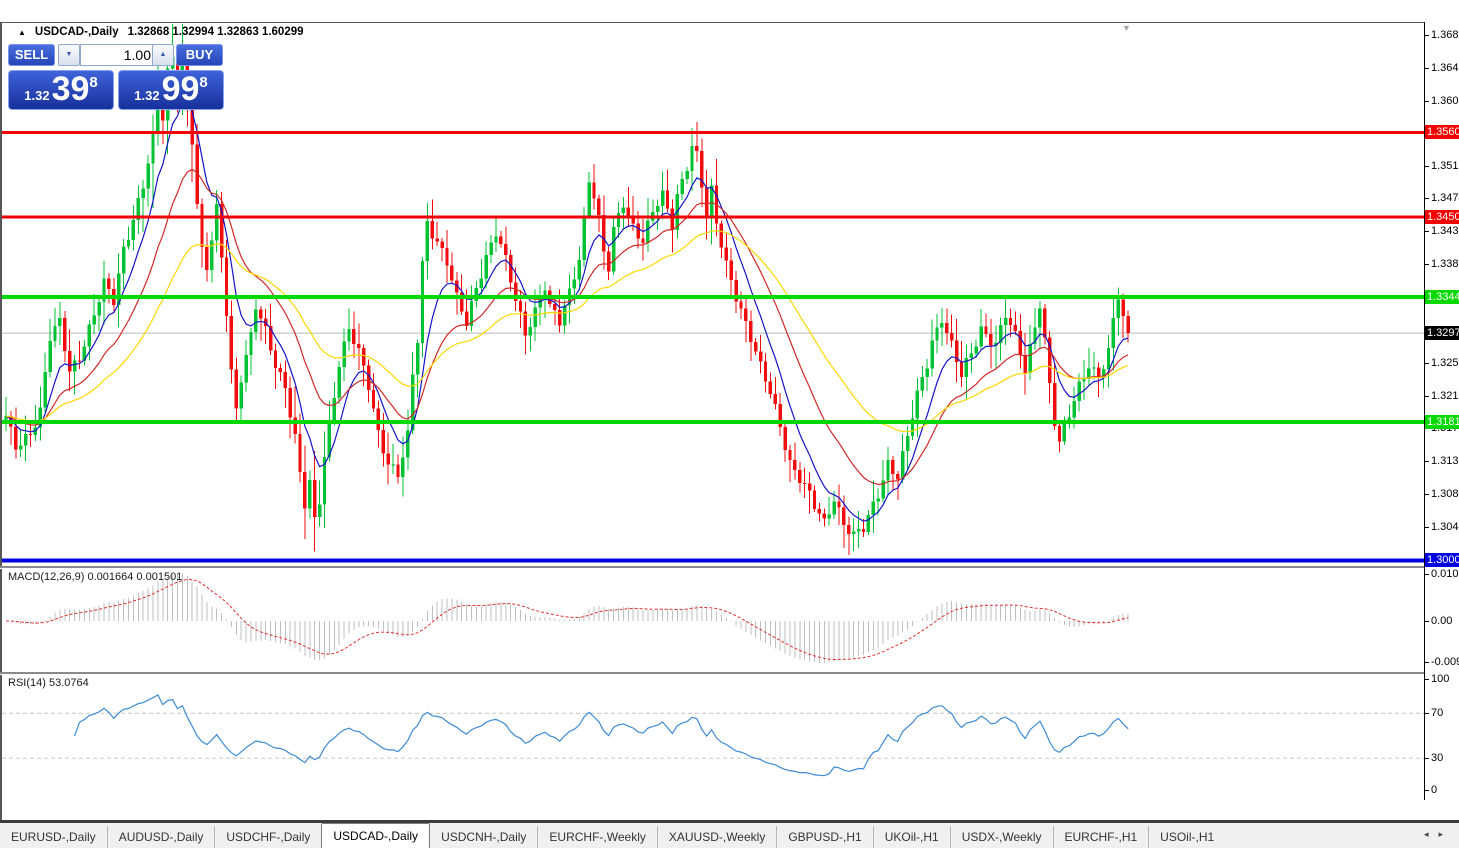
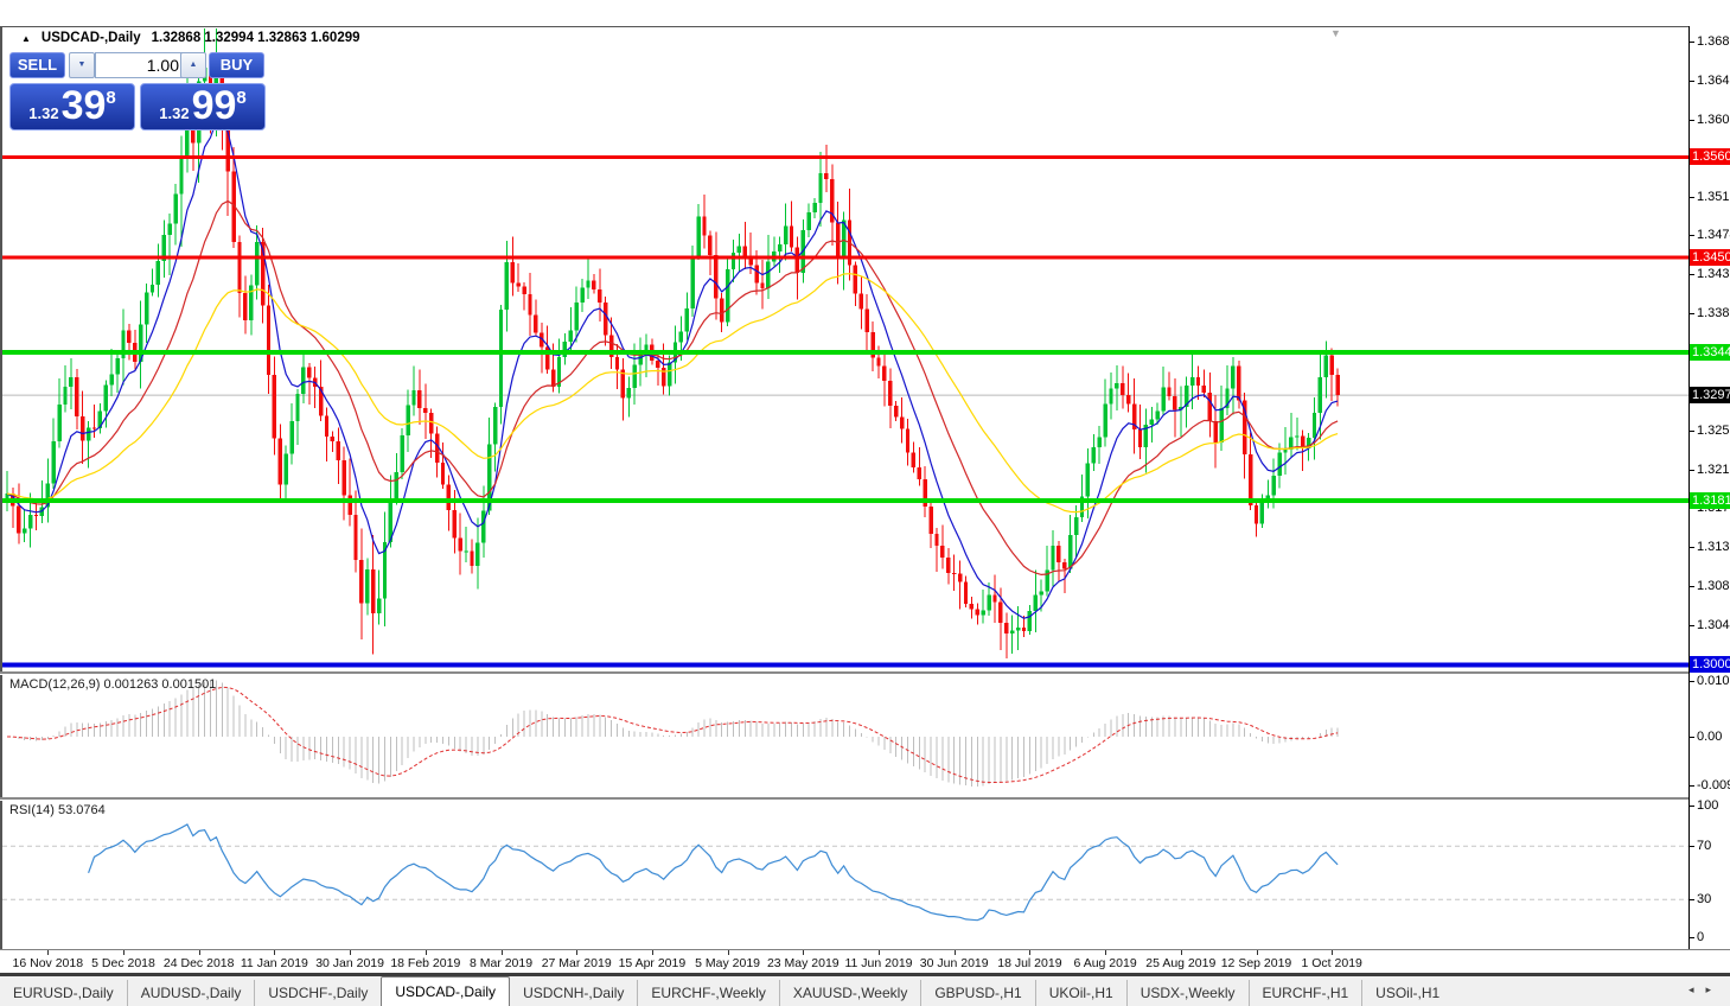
  ▼
  ▲
  USDCAD-,Daily
  1.32868 1.32994 1.32863 1.60299
  SELL
  1.00
  BUY
  1.32
  39
  8
  1.32
  99
  8
- MACD(12,26,9) 0.001664 0.001501
+ MACD(12,26,9) 0.001263 0.001501
  RSI(14) 53.0764
  1.368
  1.364
  1.360
  1.351
  1.347
  1.343
  1.338
  1.325
  1.321
  1.313
  1.308
  1.304
  1.3560
  1.3450
  1.3344
  1.3181
  1.3000
  1.3297
  0.00
  100
  70
  30
  0
+ 16 Nov 2018
+ 5 Dec 2018
+ 24 Dec 2018
+ 11 Jan 2019
+ 30 Jan 2019
+ 18 Feb 2019
+ 8 Mar 2019
+ 27 Mar 2019
+ 15 Apr 2019
+ 5 May 2019
+ 23 May 2019
+ 11 Jun 2019
+ 30 Jun 2019
+ 18 Jul 2019
+ 6 Aug 2019
+ 25 Aug 2019
+ 12 Sep 2019
+ 1 Oct 2019
  EURUSD-,Daily
  AUDUSD-,Daily
  USDCHF-,Daily
  USDCAD-,Daily
  USDCNH-,Daily
  EURCHF-,Weekly
  XAUUSD-,Weekly
  GBPUSD-,H1
  UKOil-,H1
  USDX-,Weekly
  EURCHF-,H1
  USOil-,H1
  ◂▸
